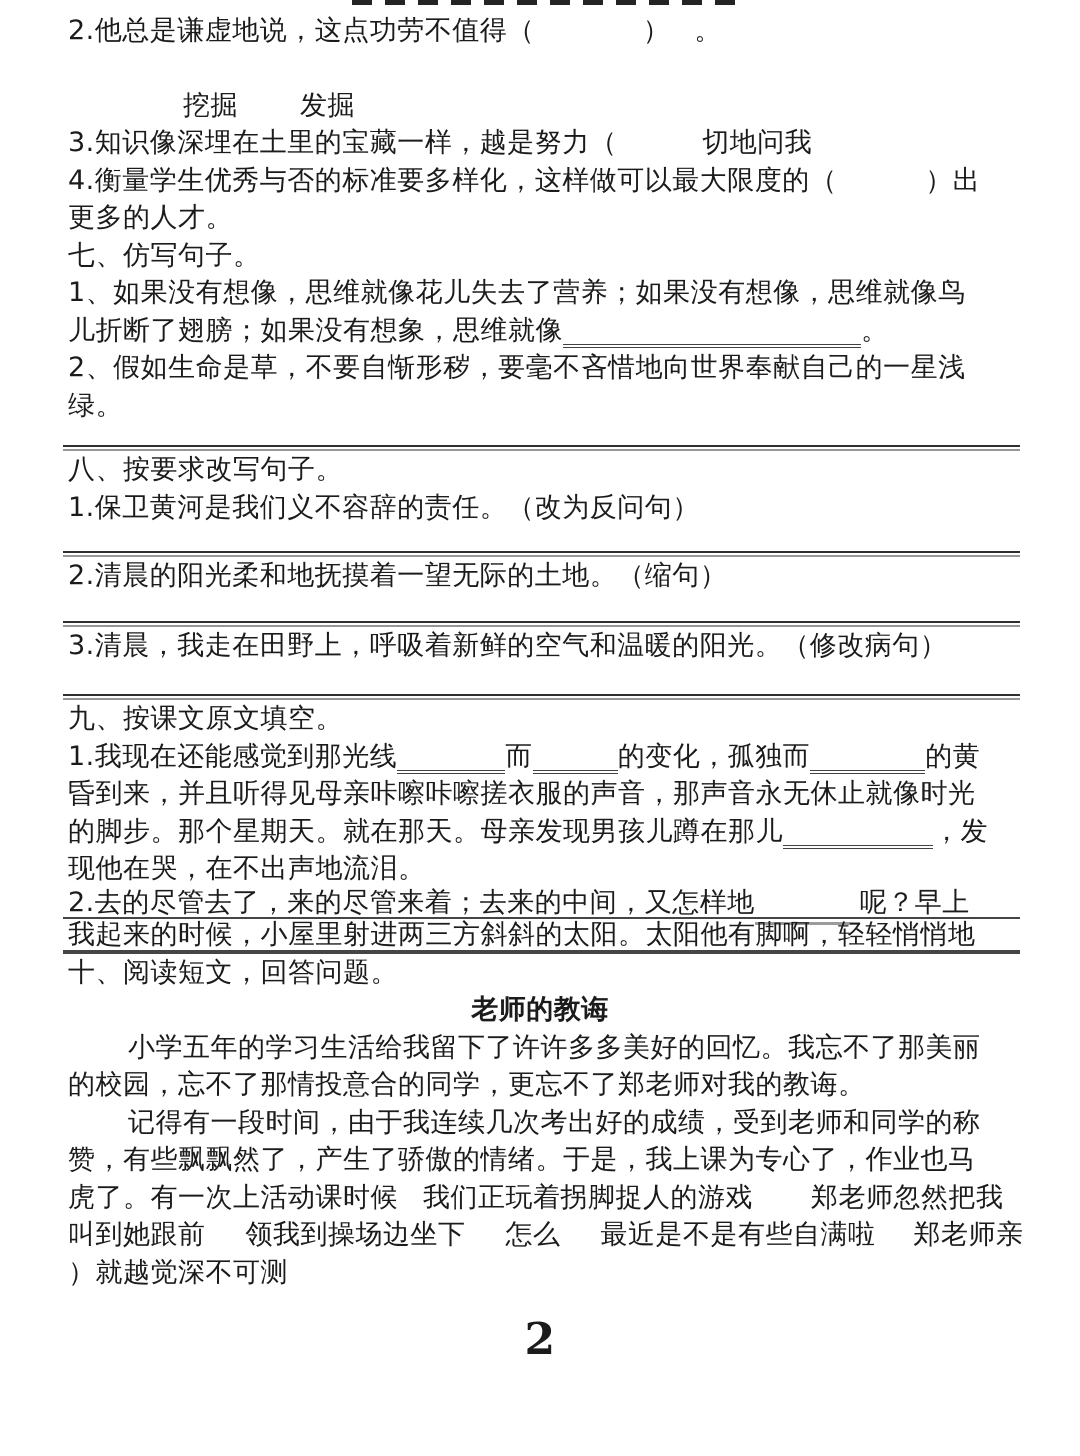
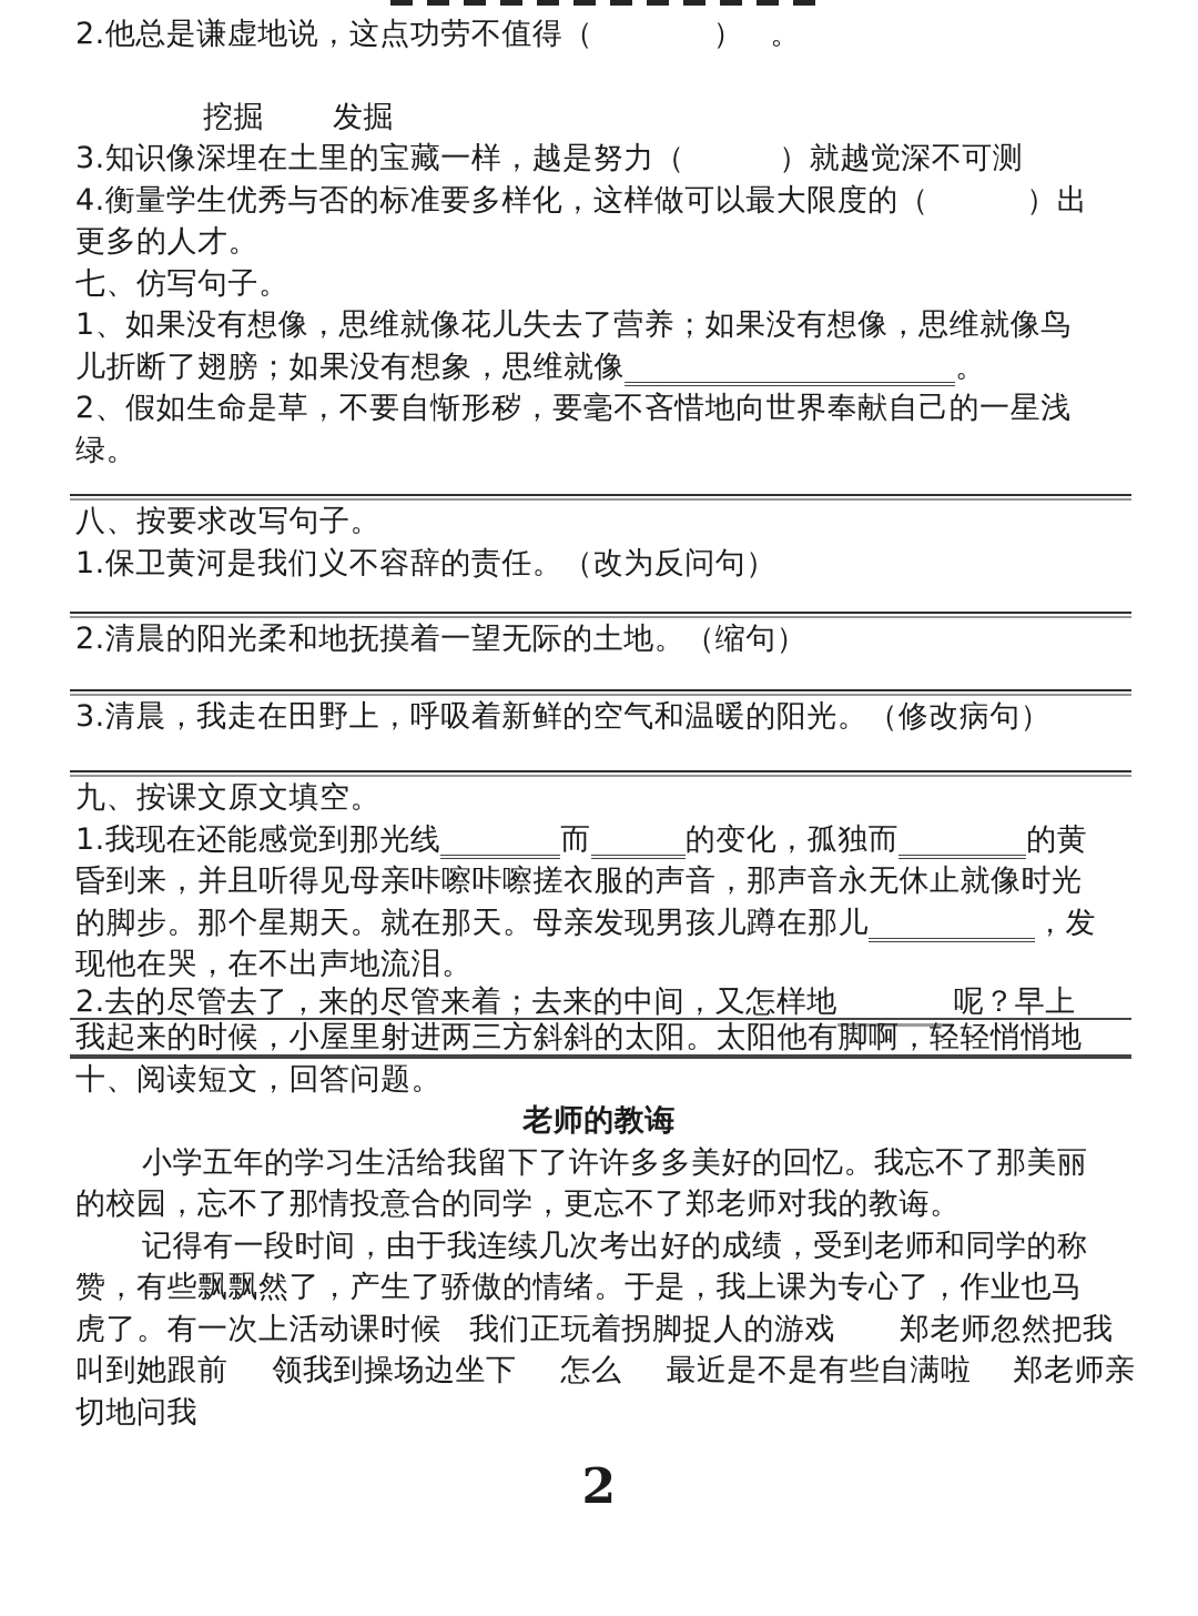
  2.他总是谦虚地说，这点功劳不值得（ ） 。
  挖掘 发掘
- 3.知识像深埋在土里的宝藏一样，越是努力（ 切地问我
+ 3.知识像深埋在土里的宝藏一样，越是努力（ ）就越觉深不可测
  4.衡量学生优秀与否的标准要多样化，这样做可以最大限度的（ ）出
  更多的人才。
  七、仿写句子。
  1、如果没有想像，思维就像花儿失去了营养；如果没有想像，思维就像鸟
  儿折断了翅膀；如果没有想象，思维就像 。
  2、假如生命是草，不要自惭形秽，要毫不吝惜地向世界奉献自己的一星浅
  绿。
  八、按要求改写句子。
  1.保卫黄河是我们义不容辞的责任。（改为反问句）
  2.清晨的阳光柔和地抚摸着一望无际的土地。（缩句）
  3.清晨，我走在田野上，呼吸着新鲜的空气和温暖的阳光。（修改病句）
  九、按课文原文填空。
  1.我现在还能感觉到那光线 而 的变化，孤独而 的黄
  昏到来，并且听得见母亲咔嚓咔嚓搓衣服的声音，那声音永无休止就像时光
  的脚步。那个星期天。就在那天。母亲发现男孩儿蹲在那儿 ，发
  现他在哭，在不出声地流泪。
  2.去的尽管去了，来的尽管来着；去来的中间，又怎样地 呢？早上
  我起来的时候，小屋里射进两三方斜斜的太阳。太阳他有脚啊，轻轻悄悄地
  十、阅读短文，回答问题。
  老师的教诲
  小学五年的学习生活给我留下了许许多多美好的回忆。我忘不了那美丽
  的校园，忘不了那情投意合的同学，更忘不了郑老师对我的教诲。
  记得有一段时间，由于我连续几次考出好的成绩，受到老师和同学的称
  赞，有些飘飘然了，产生了骄傲的情绪。于是，我上课为专心了，作业也马
  虎了。有一次上活动课时候 我们正玩着拐脚捉人的游戏 郑老师忽然把我
  叫到她跟前 领我到操场边坐下 怎么 最近是不是有些自满啦 郑老师亲
- ）就越觉深不可测
+ 切地问我
  2
